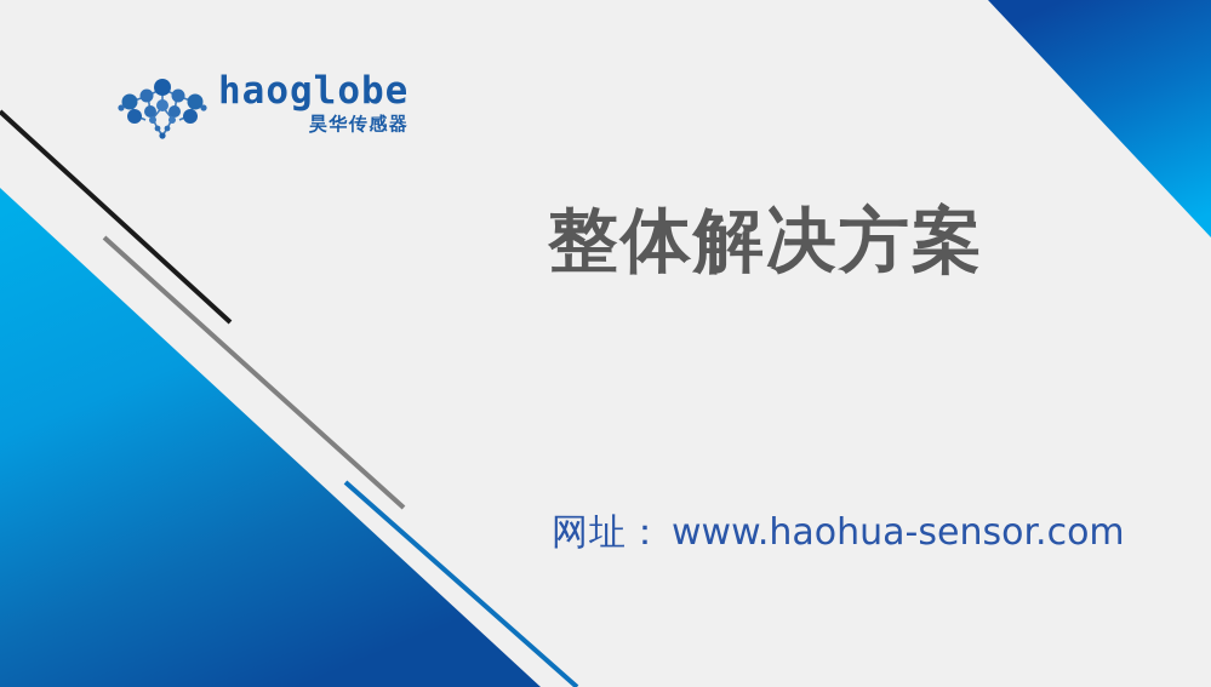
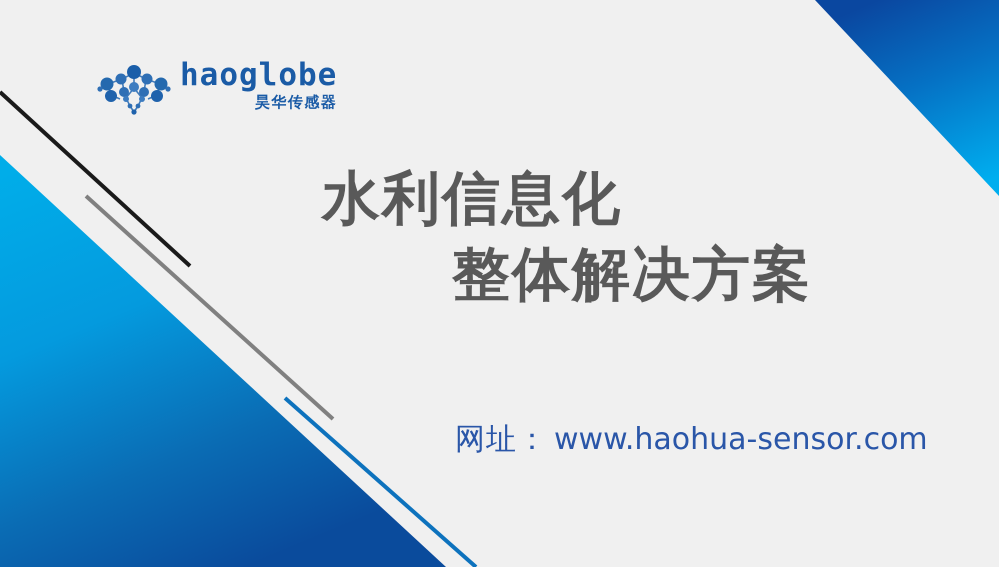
  haoglobe
  昊华传感器
+ 水利信息化
  整体解决方案
  网址：
  www.haohua-sensor.com
